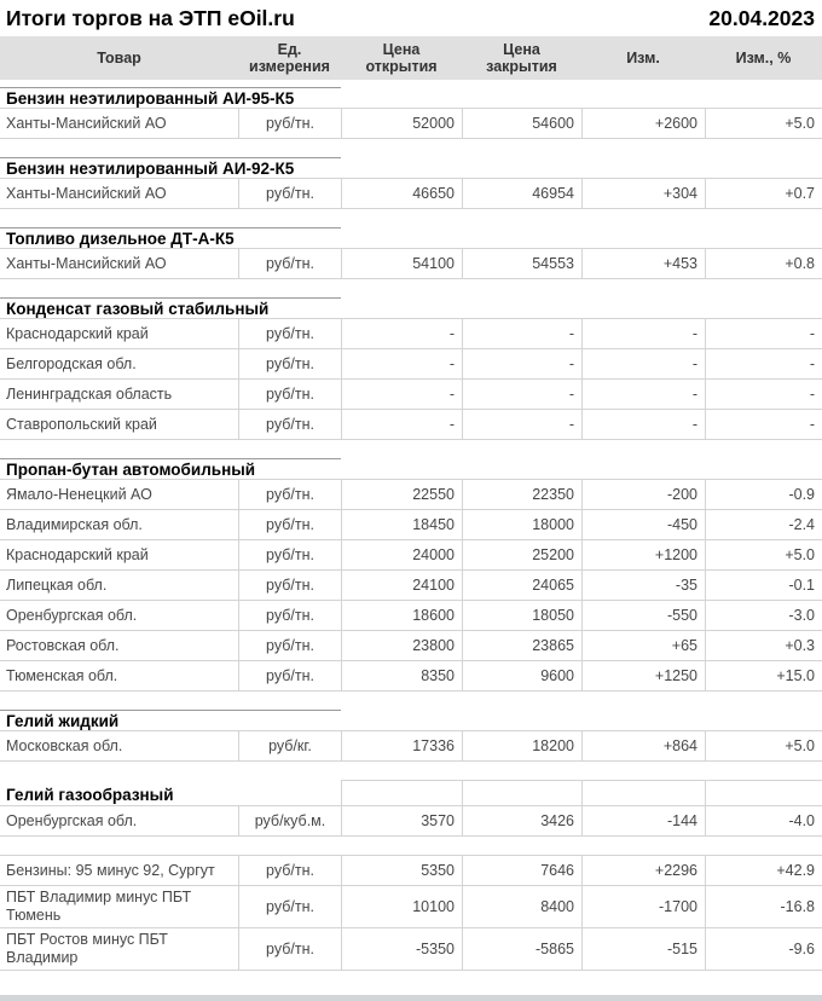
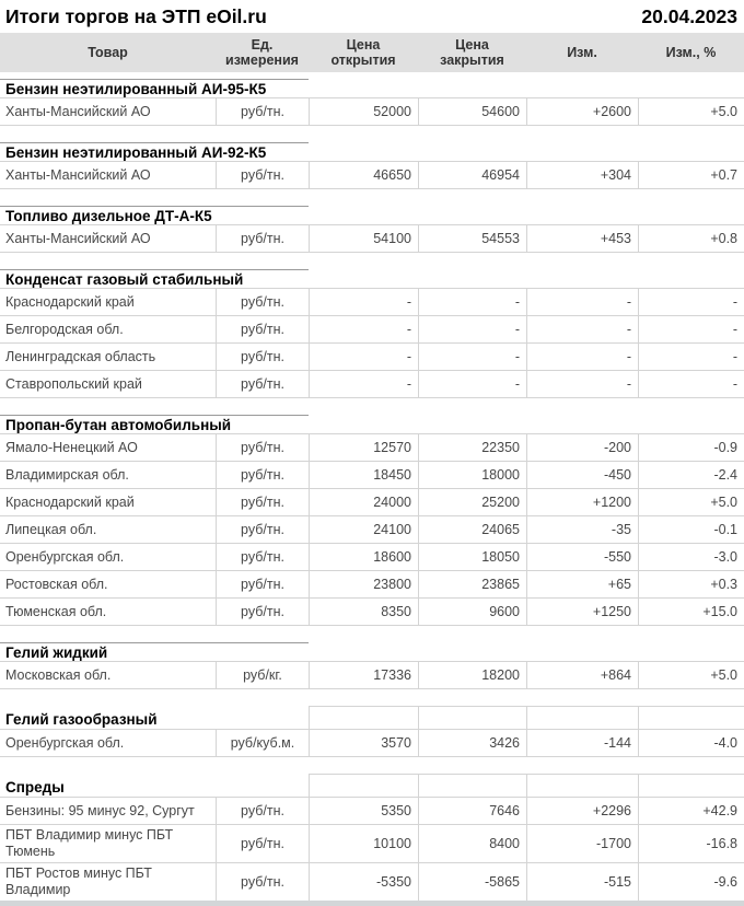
  Итоги торгов на ЭТП eOil.ru
  20.04.2023
  Товар
  Ед. измерения
  Цена открытия
  Цена закрытия
  Изм.
  Изм., %
  Бензин неэтилированный АИ-95-К5
  Ханты-Мансийский АО
  руб/тн.
  52000
  54600
  +2600
  +5.0
  Бензин неэтилированный АИ-92-К5
  Ханты-Мансийский АО
  руб/тн.
  46650
  46954
  +304
  +0.7
  Топливо дизельное ДТ-А-К5
  Ханты-Мансийский АО
  руб/тн.
  54100
  54553
  +453
  +0.8
  Конденсат газовый стабильный
  Краснодарский край
  руб/тн.
  -
  -
  -
  -
  Белгородская обл.
  руб/тн.
  -
  -
  -
  -
  Ленинградская область
  руб/тн.
  -
  -
  -
  -
  Ставропольский край
  руб/тн.
  -
  -
  -
  -
  Пропан-бутан автомобильный
  Ямало-Ненецкий АО
  руб/тн.
- 22550
+ 12570
  22350
  -200
  -0.9
  Владимирская обл.
  руб/тн.
  18450
  18000
  -450
  -2.4
  Краснодарский край
  руб/тн.
  24000
  25200
  +1200
  +5.0
  Липецкая обл.
  руб/тн.
  24100
  24065
  -35
  -0.1
  Оренбургская обл.
  руб/тн.
  18600
  18050
  -550
  -3.0
  Ростовская обл.
  руб/тн.
  23800
  23865
  +65
  +0.3
  Тюменская обл.
  руб/тн.
  8350
  9600
  +1250
  +15.0
  Гелий жидкий
  Московская обл.
  руб/кг.
  17336
  18200
  +864
  +5.0
  Гелий газообразный
  Оренбургская обл.
  руб/куб.м.
  3570
  3426
  -144
  -4.0
+ Спреды
  Бензины: 95 минус 92, Сургут
  руб/тн.
  5350
  7646
  +2296
  +42.9
  ПБТ Владимир минус ПБТ Тюмень
  руб/тн.
  10100
  8400
  -1700
  -16.8
  ПБТ Ростов минус ПБТ Владимир
  руб/тн.
  -5350
  -5865
  -515
  -9.6
